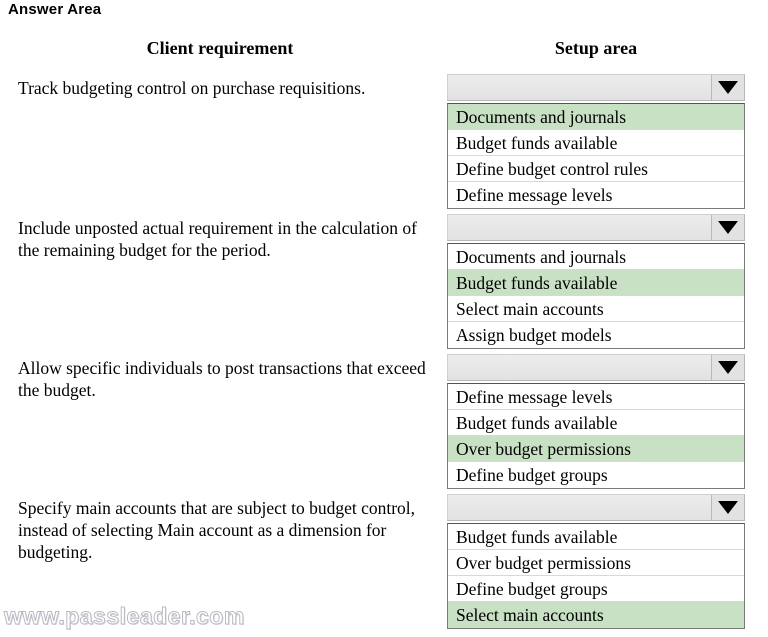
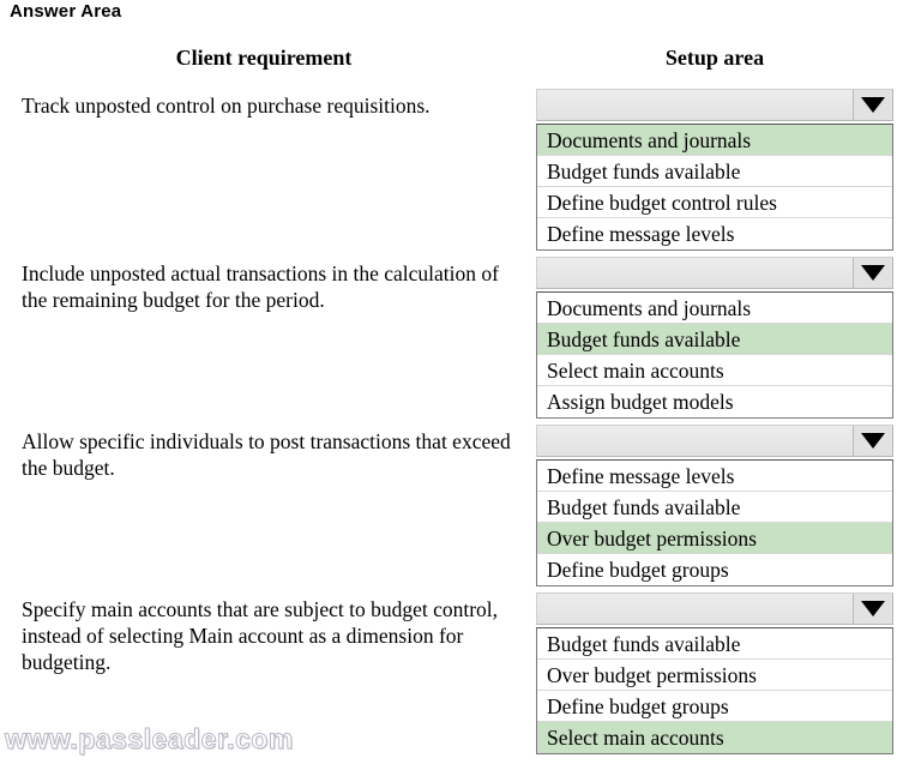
  Answer Area
  Client requirement
  Setup area
- Track budgeting control on purchase requisitions.
+ Track unposted control on purchase requisitions.
  Documents and journals
  Budget funds available
  Define budget control rules
  Define message levels
- Include unposted actual requirement in the calculation of the remaining budget for the period.
+ Include unposted actual transactions in the calculation of the remaining budget for the period.
  Documents and journals
  Budget funds available
  Select main accounts
  Assign budget models
  Allow specific individuals to post transactions that exceed the budget.
  Define message levels
  Budget funds available
  Over budget permissions
  Define budget groups
  Specify main accounts that are subject to budget control, instead of selecting Main account as a dimension for budgeting.
  Budget funds available
  Over budget permissions
  Define budget groups
  Select main accounts
  www.passleader.com
